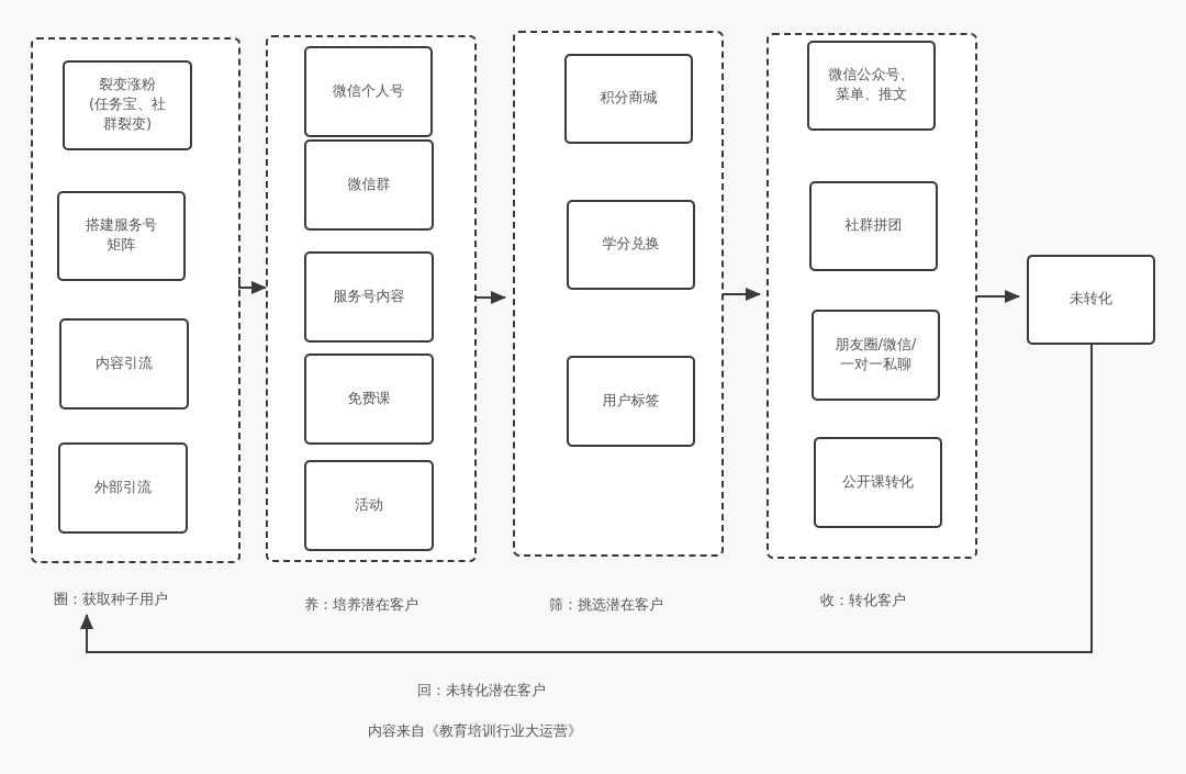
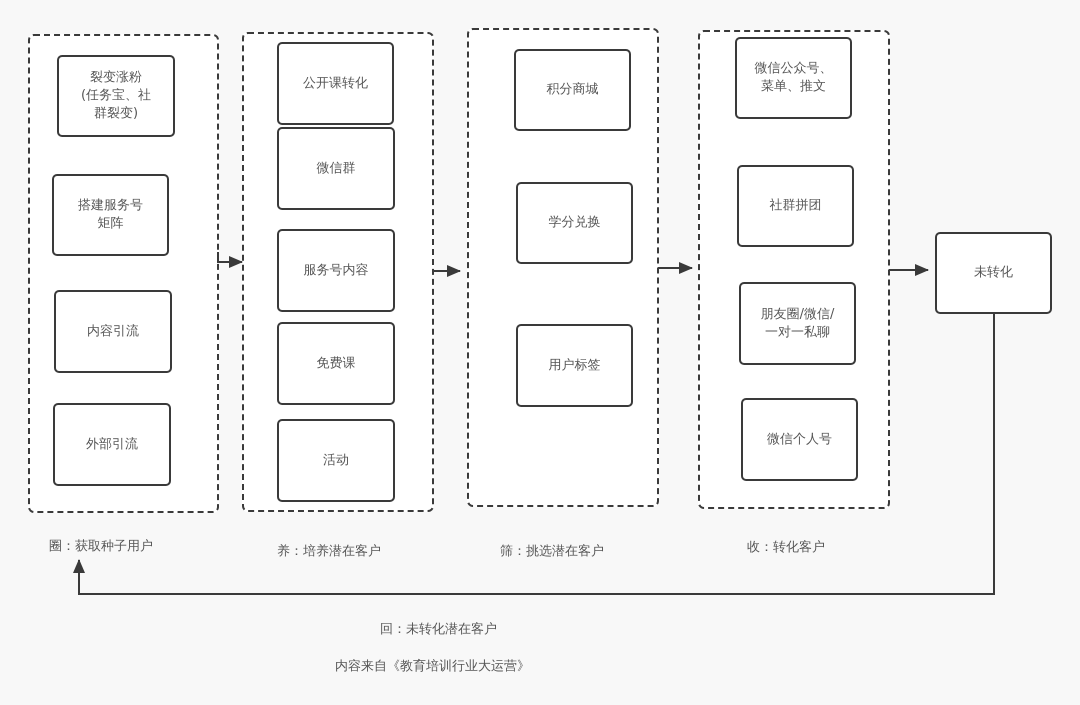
  裂变涨粉
  (任务宝、社
  群裂变)
  搭建服务号
  矩阵
  内容引流
  外部引流
- 微信个人号
+ 公开课转化
  微信群
  服务号内容
  免费课
  活动
  积分商城
  学分兑换
  用户标签
  微信公众号、
  菜单、推文
  社群拼团
  朋友圈/微信/
  一对一私聊
- 公开课转化
+ 微信个人号
  未转化
  圈：获取种子用户
  养：培养潜在客户
  筛：挑选潜在客户
  收：转化客户
  回：未转化潜在客户
  内容来自《教育培训行业大运营》
